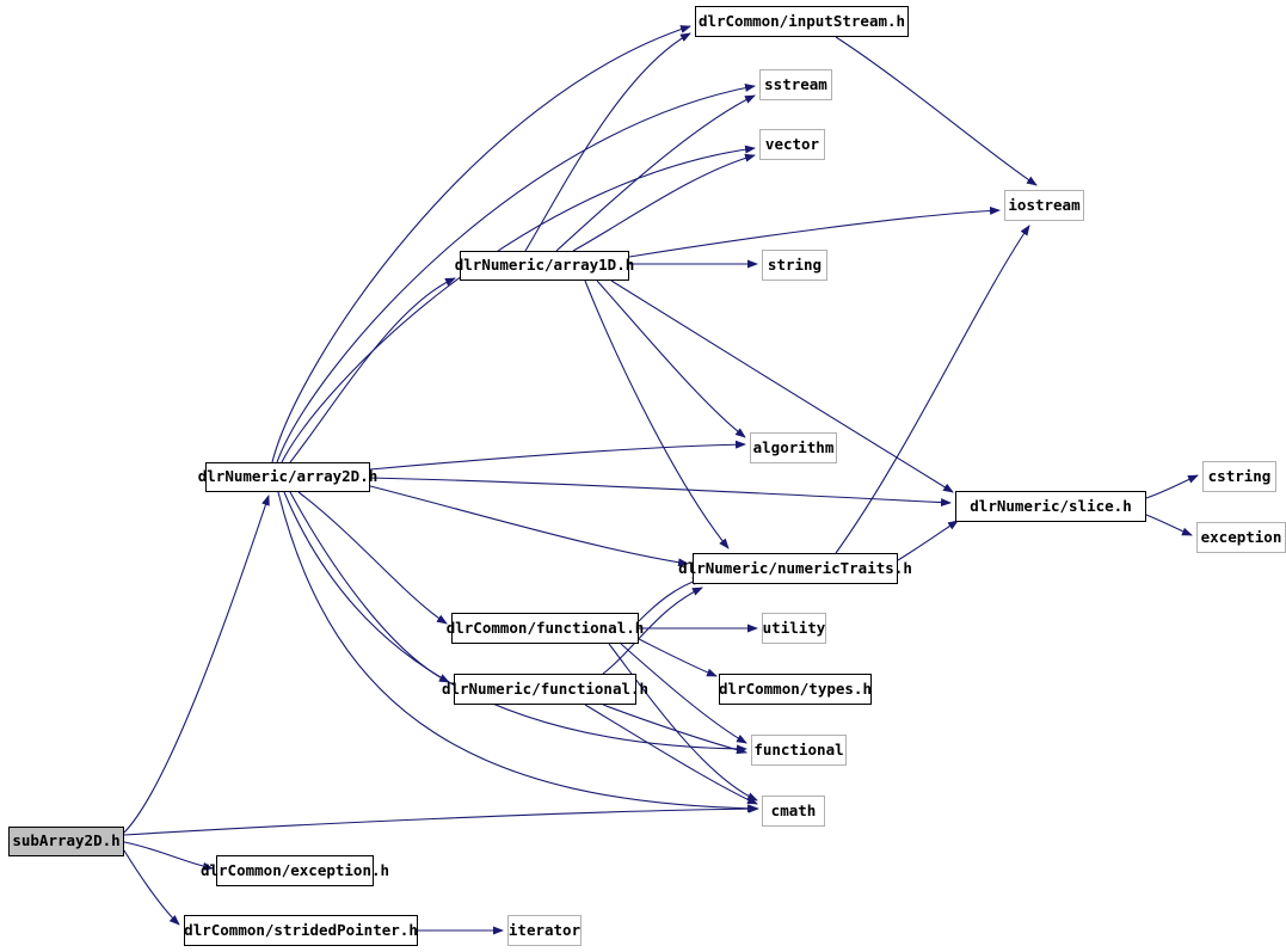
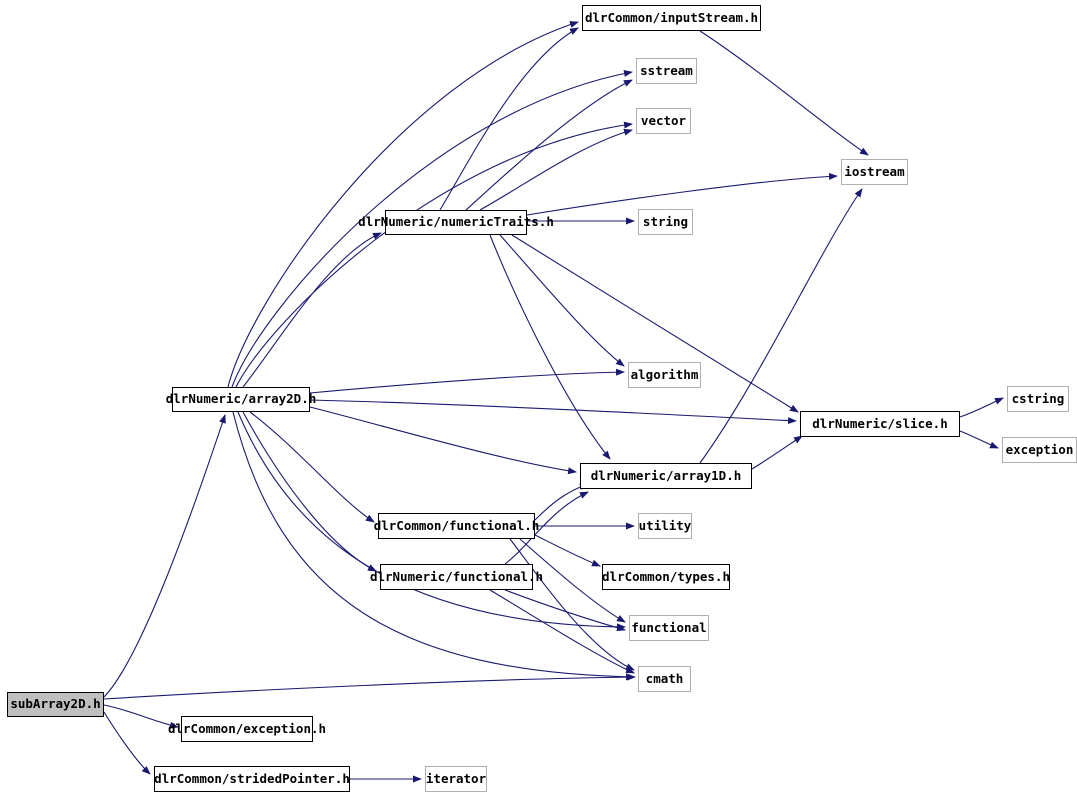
  subArray2D.h
  dlrCommon/exception.h
  dlrCommon/stridedPointer.h
  iterator
  dlrNumeric/array2D.h
- dlrNumeric/array1D.h
+ dlrNumeric/numericTraits.h
  dlrCommon/inputStream.h
  sstream
  vector
  iostream
  string
  algorithm
  dlrNumeric/slice.h
  cstring
  exception
- dlrNumeric/numericTraits.h
+ dlrNumeric/array1D.h
  dlrCommon/functional.h
  utility
  dlrNumeric/functional.h
  dlrCommon/types.h
  functional
  cmath
